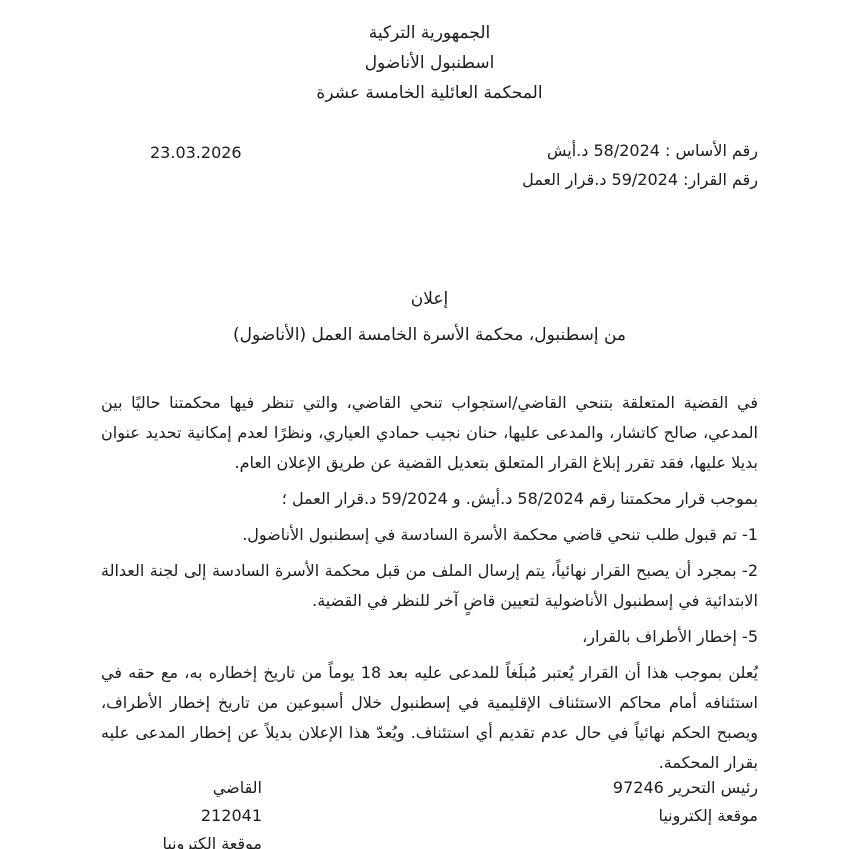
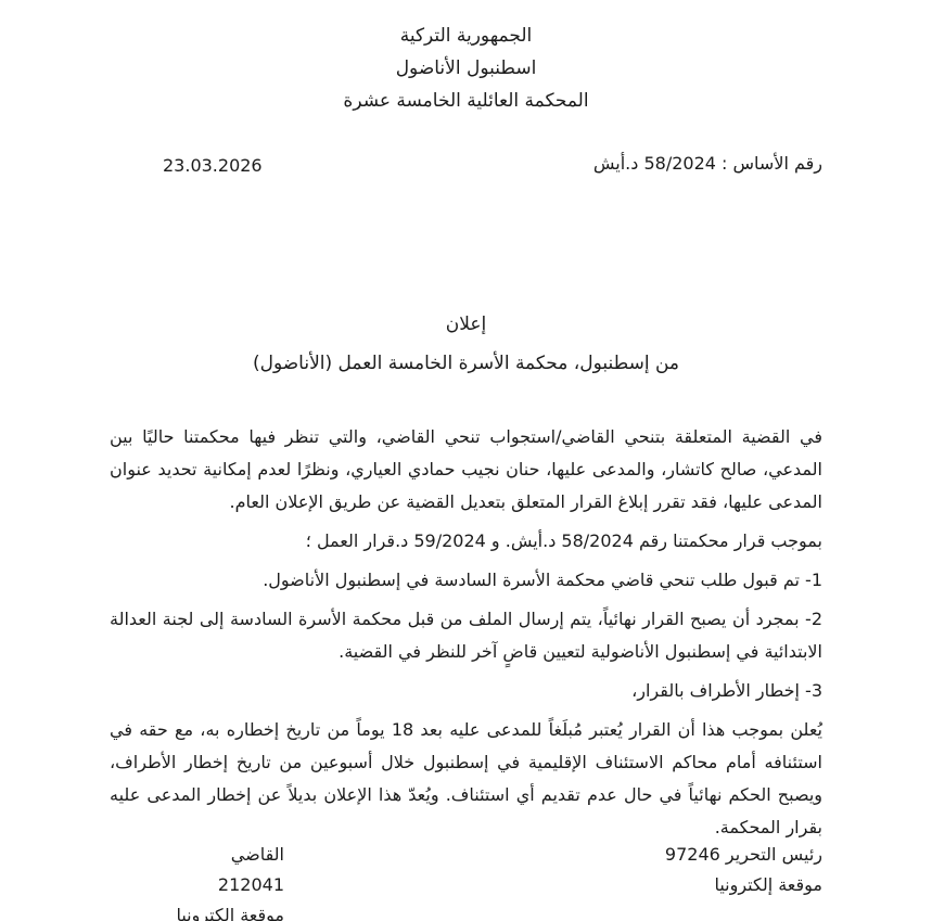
  الجمهورية التركية
  اسطنبول الأناضول
  المحكمة العائلية الخامسة عشرة
  رقم الأساس : 58/2024 د.أيش
- رقم القرار: 59/2024 د.قرار العمل
  23.03.2026
  إعلان
  من إسطنبول، محكمة الأسرة الخامسة العمل (الأناضول)
- في القضية المتعلقة بتنحي القاضي/استجواب تنحي القاضي، والتي تنظر فيها محكمتنا حاليًا بين المدعي، صالح كاتشار، والمدعى عليها، حنان نجيب حمادي العياري، ونظرًا لعدم إمكانية تحديد عنوان بديلا عليها، فقد تقرر إبلاغ القرار المتعلق بتعديل القضية عن طريق الإعلان العام.
+ في القضية المتعلقة بتنحي القاضي/استجواب تنحي القاضي، والتي تنظر فيها محكمتنا حاليًا بين المدعي، صالح كاتشار، والمدعى عليها، حنان نجيب حمادي العياري، ونظرًا لعدم إمكانية تحديد عنوان المدعى عليها، فقد تقرر إبلاغ القرار المتعلق بتعديل القضية عن طريق الإعلان العام.
  بموجب قرار محكمتنا رقم 58/2024 د.أيش. و 59/2024 د.قرار العمل ؛
  1- تم قبول طلب تنحي قاضي محكمة الأسرة السادسة في إسطنبول الأناضول.
  2- بمجرد أن يصبح القرار نهائياً، يتم إرسال الملف من قبل محكمة الأسرة السادسة إلى لجنة العدالة الابتدائية في إسطنبول الأناضولية لتعيين قاضٍ آخر للنظر في القضية.
- 5- إخطار الأطراف بالقرار،
+ 3- إخطار الأطراف بالقرار،
  يُعلن بموجب هذا أن القرار يُعتبر مُبلَغاً للمدعى عليه بعد 18 يوماً من تاريخ إخطاره به، مع حقه في استئنافه أمام محاكم الاستئناف الإقليمية في إسطنبول خلال أسبوعين من تاريخ إخطار الأطراف، ويصبح الحكم نهائياً في حال عدم تقديم أي استئناف. ويُعدّ هذا الإعلان بديلاً عن إخطار المدعى عليه بقرار المحكمة.
  رئيس التحرير 97246
  موقعة إلكترونيا
  القاضي 212041
  موقعة إلكترونيا
